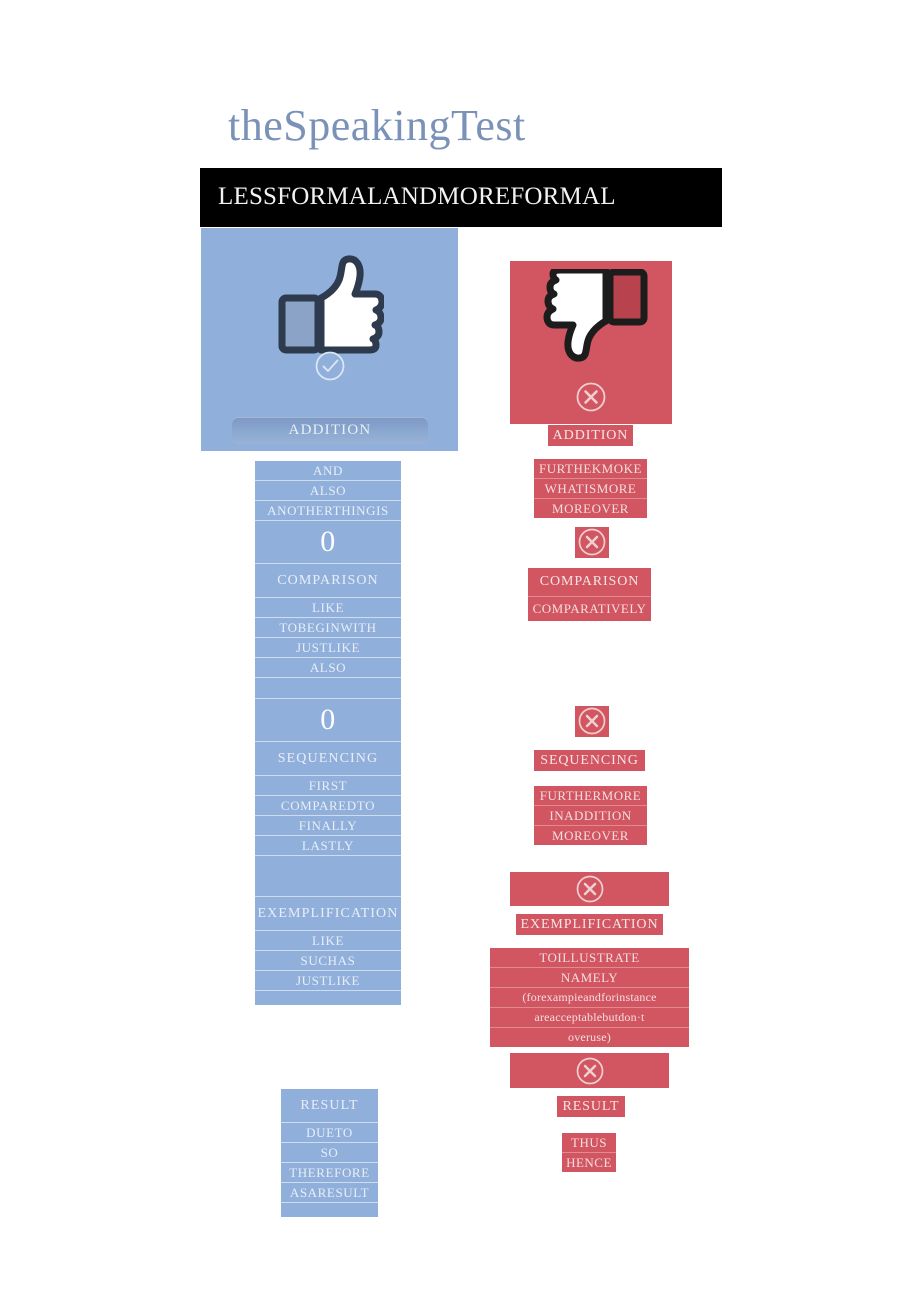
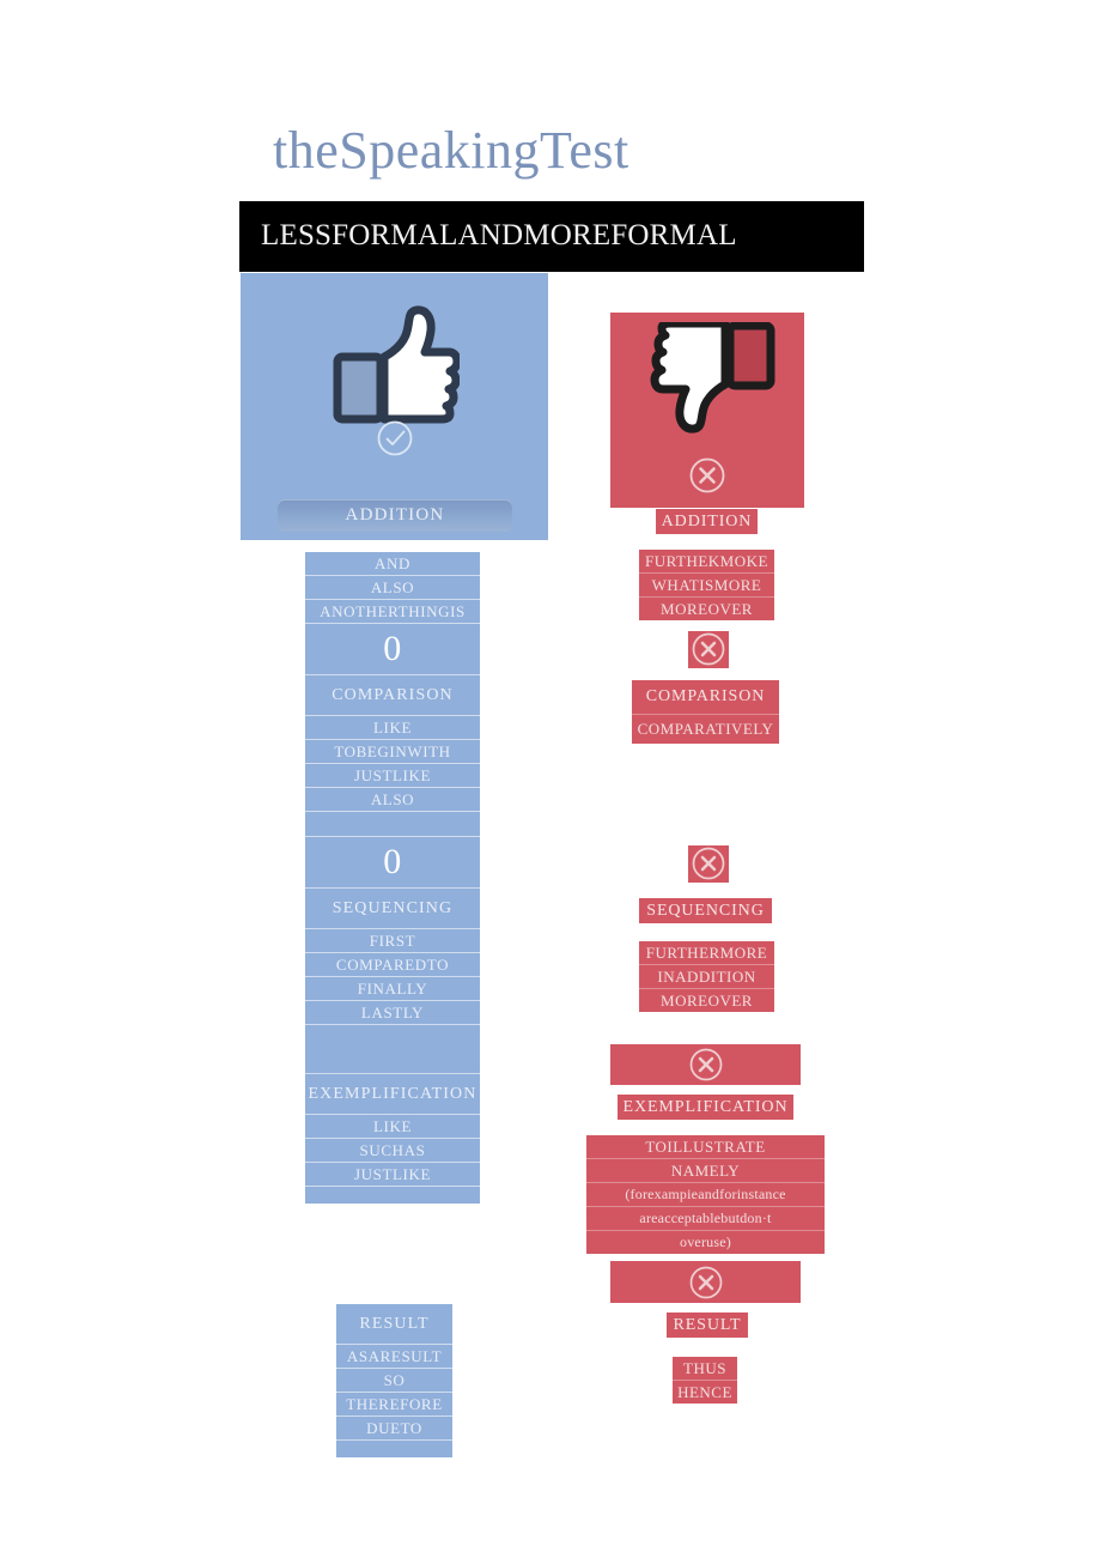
  theSpeakingTest
  LESSFORMALANDMOREFORMAL
  ADDITION
  AND
  ALSO
  ANOTHERTHINGIS
  0
  COMPARISON
  LIKE
  TOBEGINWITH
  JUSTLIKE
  ALSO
  0
  SEQUENCING
  FIRST
  COMPAREDTO
  FINALLY
  LASTLY
  EXEMPLIFICATION
  LIKE
  SUCHAS
  JUSTLIKE
  RESULT
- DUETO
+ ASARESULT
  SO
  THEREFORE
- ASARESULT
+ DUETO
  ADDITION
  FURTHEKMOKE
  WHATISMORE
  MOREOVER
  COMPARISON
  COMPARATIVELY
  SEQUENCING
  FURTHERMORE
  INADDITION
  MOREOVER
  EXEMPLIFICATION
  TOILLUSTRATE
  NAMELY
  (forexampieandforinstance
  areacceptablebutdon·t
  overuse)
  RESULT
  THUS
  HENCE
